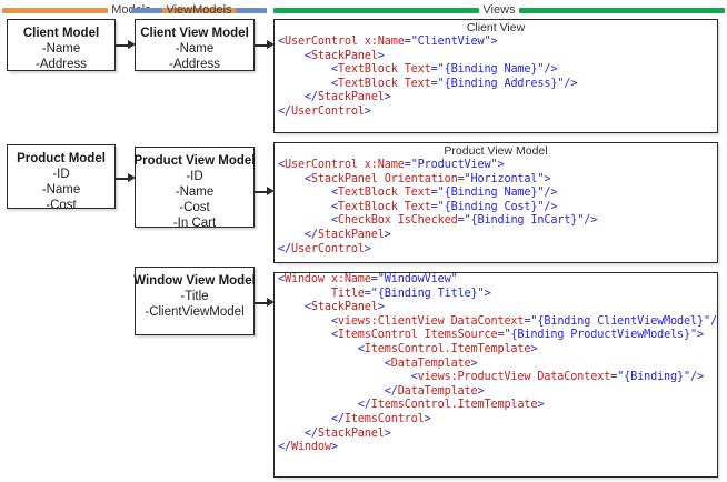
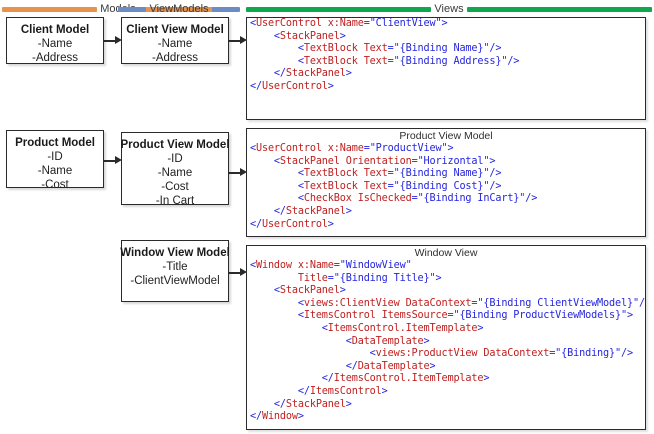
  ViewModels
  Views
  Client Model
  -Name
  -Address
  Client View Model
  -Name
  -Address
  Product Model
  -ID
  -Name
  -Cost
  Product View Model
  -ID
  -Name
  -Cost
  -In Cart
  Window View Model
  -Title
  -ClientViewModel
- Client View
  <UserControl x:Name="ClientView"> <StackPanel> <TextBlock Text="{Binding Name}"/> <TextBlock Text="{Binding Address}"/> </StackPanel> </UserControl>
  Product View Model
  <UserControl x:Name="ProductView"> <StackPanel Orientation="Horizontal"> <TextBlock Text="{Binding Name}"/> <TextBlock Text="{Binding Cost}"/> <CheckBox IsChecked="{Binding InCart}"/> </StackPanel> </UserControl>
+ Window View
  <Window x:Name="WindowView" Title="{Binding Title}"> <StackPanel> <views:ClientView DataContext="{Binding ClientViewModel}"/ <ItemsControl ItemsSource="{Binding ProductViewModels}"> <ItemsControl.ItemTemplate> <DataTemplate> <views:ProductView DataContext="{Binding}"/> </DataTemplate> </ItemsControl.ItemTemplate> </ItemsControl> </StackPanel> </Window>
